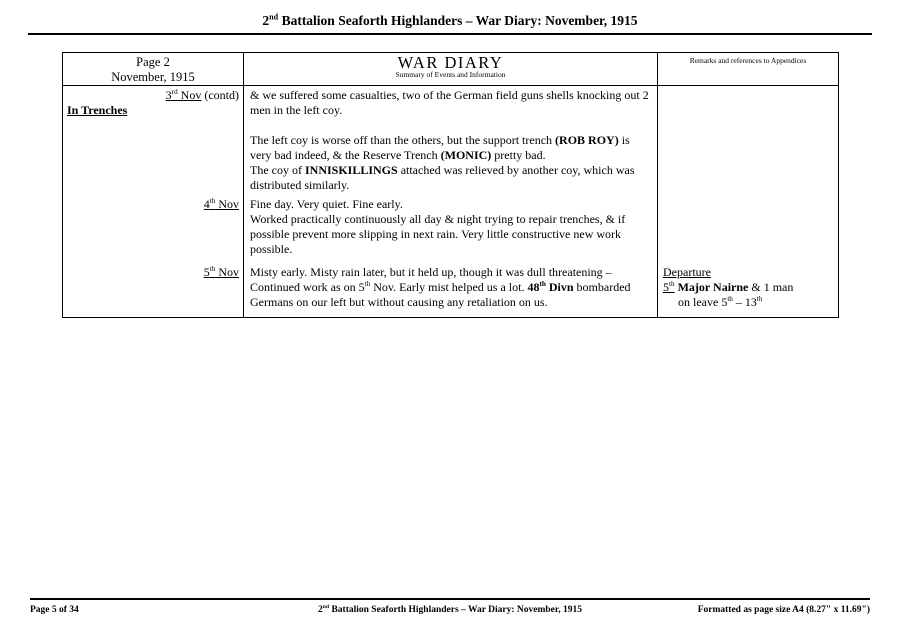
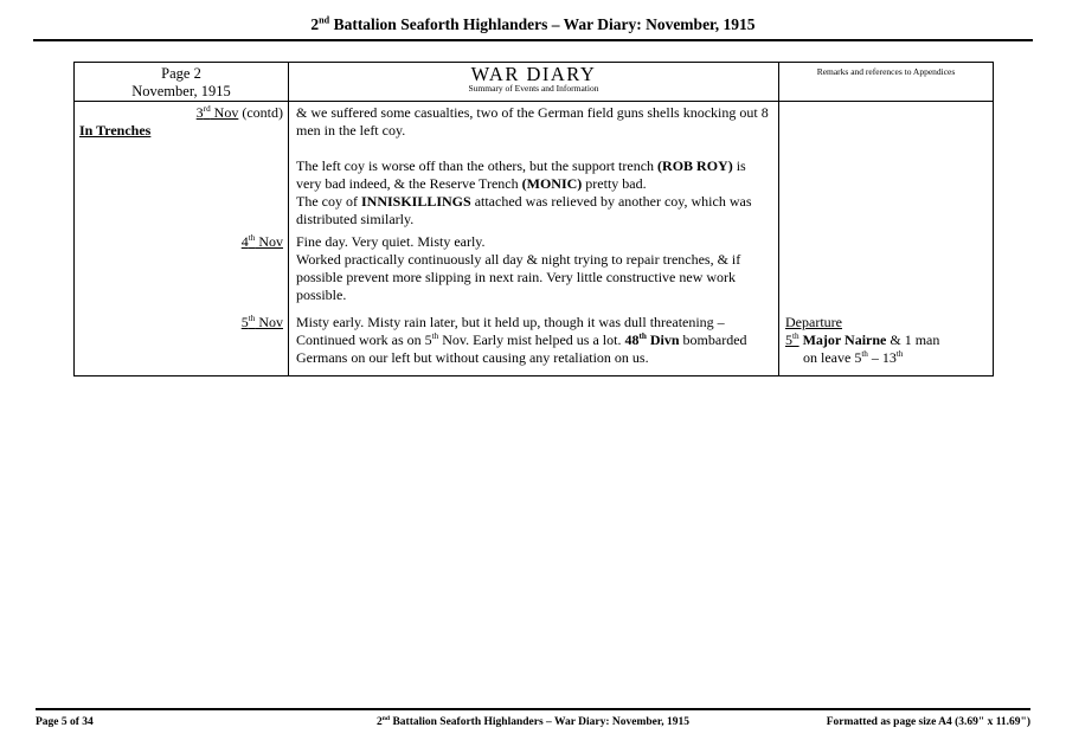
  2nd Battalion Seaforth Highlanders – War Diary: November, 1915
  Page 2 November, 1915	WAR DIARY Summary of Events and Information	Remarks and references to Appendices
- 3rd Nov (contd) In Trenches	& we suffered some casualties, two of the German field guns shells knocking out 2 men in the left coy. The left coy is worse off than the others, but the support trench (ROB ROY) is very bad indeed, & the Reserve Trench (MONIC) pretty bad. The coy of INNISKILLINGS attached was relieved by another coy, which was distributed similarly.
+ 3rd Nov (contd) In Trenches	& we suffered some casualties, two of the German field guns shells knocking out 8 men in the left coy. The left coy is worse off than the others, but the support trench (ROB ROY) is very bad indeed, & the Reserve Trench (MONIC) pretty bad. The coy of INNISKILLINGS attached was relieved by another coy, which was distributed similarly.
- 4th Nov	Fine day. Very quiet. Fine early. Worked practically continuously all day & night trying to repair trenches, & if possible prevent more slipping in next rain. Very little constructive new work possible.
+ 4th Nov	Fine day. Very quiet. Misty early. Worked practically continuously all day & night trying to repair trenches, & if possible prevent more slipping in next rain. Very little constructive new work possible.
  5th Nov	Misty early. Misty rain later, but it held up, though it was dull threatening – Continued work as on 5th Nov. Early mist helped us a lot. 48th Divn bombarded Germans on our left but without causing any retaliation on us.	Departure 5th Major Nairne & 1 man on leave 5th – 13th
  Page 5 of 34
  2 Battalion Seaforth Highlanders – War Diary: November, 1915
- Formatted as page size A4 (8.27" x 11.69")
+ Formatted as page size A4 (3.69" x 11.69")
